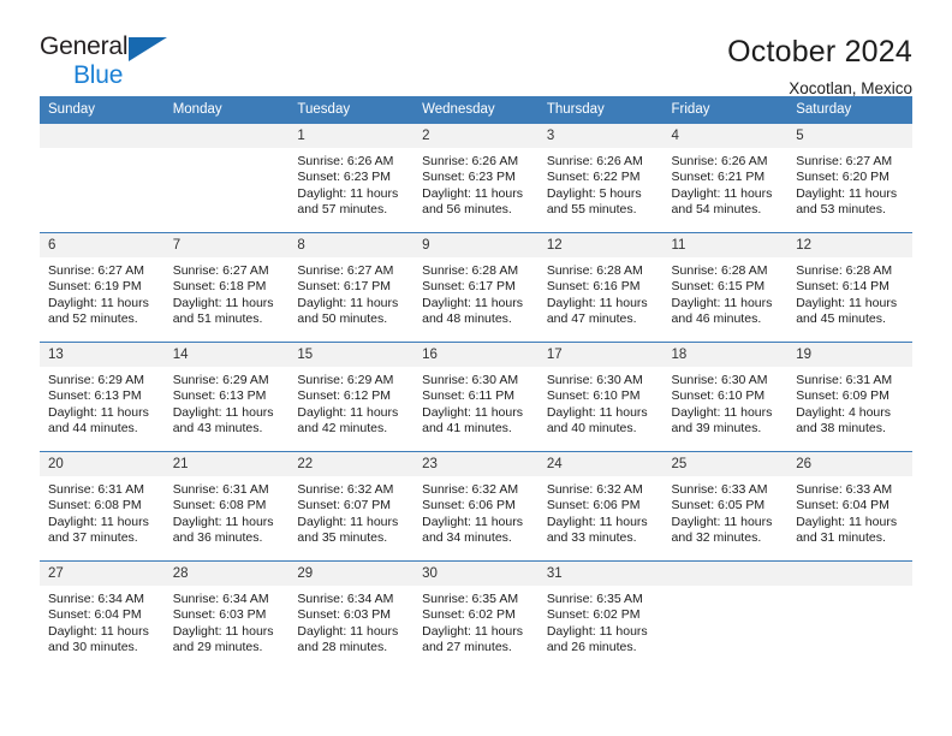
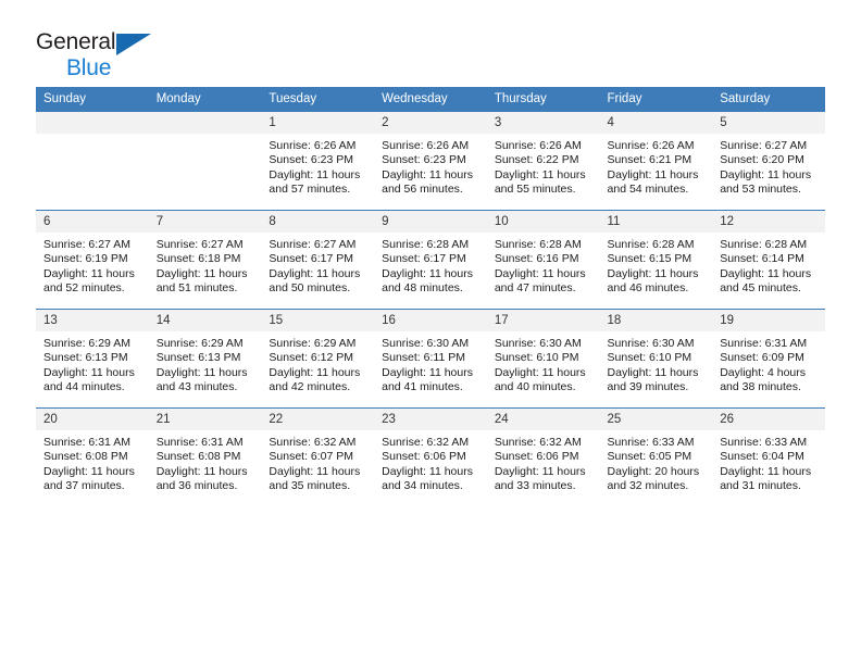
  General
  Blue
- October 2024
- Xocotlan, Mexico
  Sunday	Monday	Tuesday	Wednesday	Thursday	Friday	Saturday
- 		1Sunrise: 6:26 AMSunset: 6:23 PMDaylight: 11 hours and 57 minutes.	2Sunrise: 6:26 AMSunset: 6:23 PMDaylight: 11 hours and 56 minutes.	3Sunrise: 6:26 AMSunset: 6:22 PMDaylight: 5 hours and 55 minutes.	4Sunrise: 6:26 AMSunset: 6:21 PMDaylight: 11 hours and 54 minutes.	5Sunrise: 6:27 AMSunset: 6:20 PMDaylight: 11 hours and 53 minutes.
+ 		1Sunrise: 6:26 AMSunset: 6:23 PMDaylight: 11 hours and 57 minutes.	2Sunrise: 6:26 AMSunset: 6:23 PMDaylight: 11 hours and 56 minutes.	3Sunrise: 6:26 AMSunset: 6:22 PMDaylight: 11 hours and 55 minutes.	4Sunrise: 6:26 AMSunset: 6:21 PMDaylight: 11 hours and 54 minutes.	5Sunrise: 6:27 AMSunset: 6:20 PMDaylight: 11 hours and 53 minutes.
- 6Sunrise: 6:27 AMSunset: 6:19 PMDaylight: 11 hours and 52 minutes.	7Sunrise: 6:27 AMSunset: 6:18 PMDaylight: 11 hours and 51 minutes.	8Sunrise: 6:27 AMSunset: 6:17 PMDaylight: 11 hours and 50 minutes.	9Sunrise: 6:28 AMSunset: 6:17 PMDaylight: 11 hours and 48 minutes.	12Sunrise: 6:28 AMSunset: 6:16 PMDaylight: 11 hours and 47 minutes.	11Sunrise: 6:28 AMSunset: 6:15 PMDaylight: 11 hours and 46 minutes.	12Sunrise: 6:28 AMSunset: 6:14 PMDaylight: 11 hours and 45 minutes.
+ 6Sunrise: 6:27 AMSunset: 6:19 PMDaylight: 11 hours and 52 minutes.	7Sunrise: 6:27 AMSunset: 6:18 PMDaylight: 11 hours and 51 minutes.	8Sunrise: 6:27 AMSunset: 6:17 PMDaylight: 11 hours and 50 minutes.	9Sunrise: 6:28 AMSunset: 6:17 PMDaylight: 11 hours and 48 minutes.	10Sunrise: 6:28 AMSunset: 6:16 PMDaylight: 11 hours and 47 minutes.	11Sunrise: 6:28 AMSunset: 6:15 PMDaylight: 11 hours and 46 minutes.	12Sunrise: 6:28 AMSunset: 6:14 PMDaylight: 11 hours and 45 minutes.
  13Sunrise: 6:29 AMSunset: 6:13 PMDaylight: 11 hours and 44 minutes.	14Sunrise: 6:29 AMSunset: 6:13 PMDaylight: 11 hours and 43 minutes.	15Sunrise: 6:29 AMSunset: 6:12 PMDaylight: 11 hours and 42 minutes.	16Sunrise: 6:30 AMSunset: 6:11 PMDaylight: 11 hours and 41 minutes.	17Sunrise: 6:30 AMSunset: 6:10 PMDaylight: 11 hours and 40 minutes.	18Sunrise: 6:30 AMSunset: 6:10 PMDaylight: 11 hours and 39 minutes.	19Sunrise: 6:31 AMSunset: 6:09 PMDaylight: 4 hours and 38 minutes.
- 20Sunrise: 6:31 AMSunset: 6:08 PMDaylight: 11 hours and 37 minutes.	21Sunrise: 6:31 AMSunset: 6:08 PMDaylight: 11 hours and 36 minutes.	22Sunrise: 6:32 AMSunset: 6:07 PMDaylight: 11 hours and 35 minutes.	23Sunrise: 6:32 AMSunset: 6:06 PMDaylight: 11 hours and 34 minutes.	24Sunrise: 6:32 AMSunset: 6:06 PMDaylight: 11 hours and 33 minutes.	25Sunrise: 6:33 AMSunset: 6:05 PMDaylight: 11 hours and 32 minutes.	26Sunrise: 6:33 AMSunset: 6:04 PMDaylight: 11 hours and 31 minutes.
+ 20Sunrise: 6:31 AMSunset: 6:08 PMDaylight: 11 hours and 37 minutes.	21Sunrise: 6:31 AMSunset: 6:08 PMDaylight: 11 hours and 36 minutes.	22Sunrise: 6:32 AMSunset: 6:07 PMDaylight: 11 hours and 35 minutes.	23Sunrise: 6:32 AMSunset: 6:06 PMDaylight: 11 hours and 34 minutes.	24Sunrise: 6:32 AMSunset: 6:06 PMDaylight: 11 hours and 33 minutes.	25Sunrise: 6:33 AMSunset: 6:05 PMDaylight: 20 hours and 32 minutes.	26Sunrise: 6:33 AMSunset: 6:04 PMDaylight: 11 hours and 31 minutes.
- 27Sunrise: 6:34 AMSunset: 6:04 PMDaylight: 11 hours and 30 minutes.	28Sunrise: 6:34 AMSunset: 6:03 PMDaylight: 11 hours and 29 minutes.	29Sunrise: 6:34 AMSunset: 6:03 PMDaylight: 11 hours and 28 minutes.	30Sunrise: 6:35 AMSunset: 6:02 PMDaylight: 11 hours and 27 minutes.	31Sunrise: 6:35 AMSunset: 6:02 PMDaylight: 11 hours and 26 minutes.
